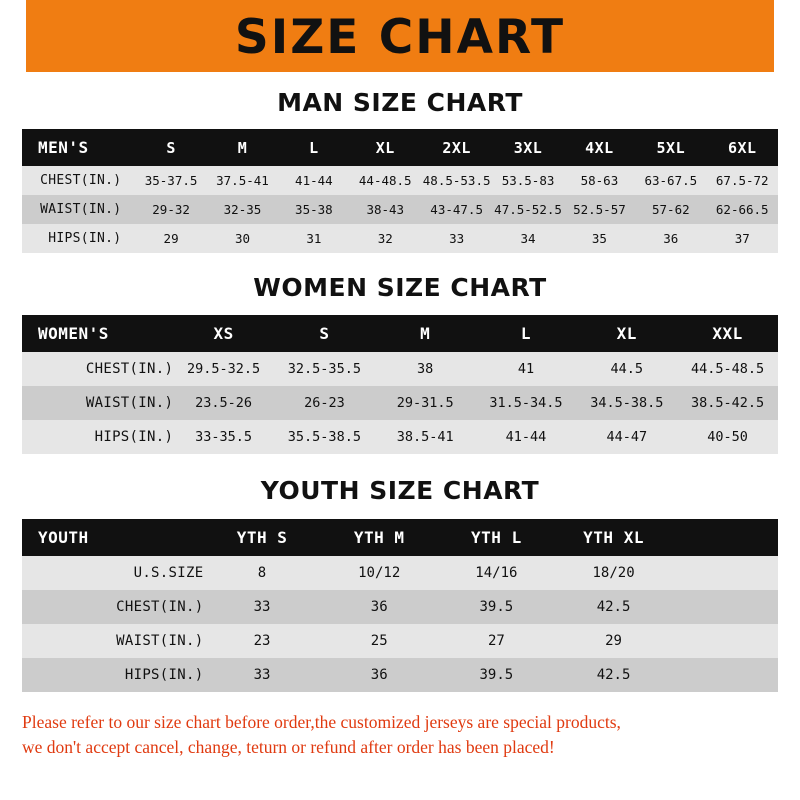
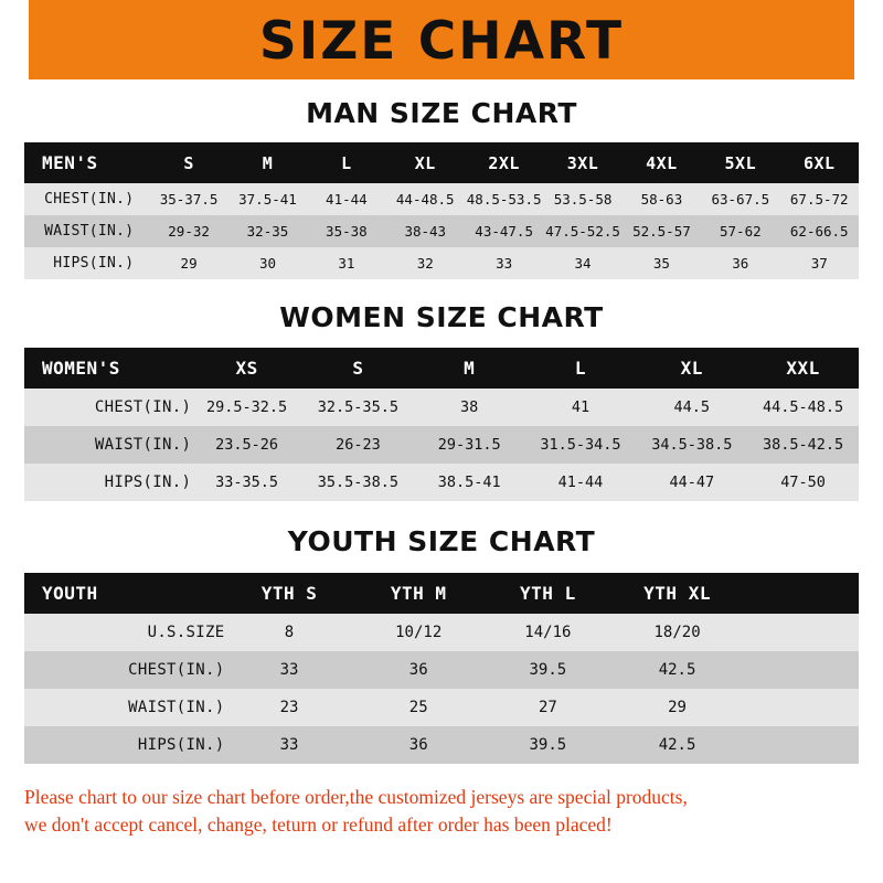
  SIZE CHART
  MAN SIZE CHART
  MEN'S	S	M	L	XL	2XL	3XL	4XL	5XL	6XL
- CHEST(IN.)	35-37.5	37.5-41	41-44	44-48.5	48.5-53.5	53.5-83	58-63	63-67.5	67.5-72
+ CHEST(IN.)	35-37.5	37.5-41	41-44	44-48.5	48.5-53.5	53.5-58	58-63	63-67.5	67.5-72
  WAIST(IN.)	29-32	32-35	35-38	38-43	43-47.5	47.5-52.5	52.5-57	57-62	62-66.5
  HIPS(IN.)	29	30	31	32	33	34	35	36	37
  WOMEN SIZE CHART
  WOMEN'S	XS	S	M	L	XL	XXL
  CHEST(IN.)	29.5-32.5	32.5-35.5	38	41	44.5	44.5-48.5
  WAIST(IN.)	23.5-26	26-23	29-31.5	31.5-34.5	34.5-38.5	38.5-42.5
- HIPS(IN.)	33-35.5	35.5-38.5	38.5-41	41-44	44-47	40-50
+ HIPS(IN.)	33-35.5	35.5-38.5	38.5-41	41-44	44-47	47-50
  YOUTH SIZE CHART
  YOUTH	YTH S	YTH M	YTH L	YTH XL
  U.S.SIZE	8	10/12	14/16	18/20
  CHEST(IN.)	33	36	39.5	42.5
  WAIST(IN.)	23	25	27	29
  HIPS(IN.)	33	36	39.5	42.5
- Please refer to our size chart before order,the customized jerseys are special products,
+ Please chart to our size chart before order,the customized jerseys are special products,
  we don't accept cancel, change, teturn or refund after order has been placed!
